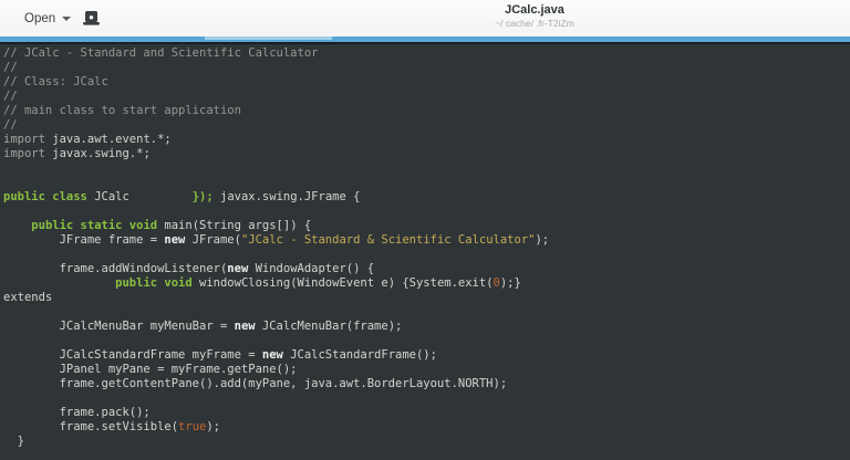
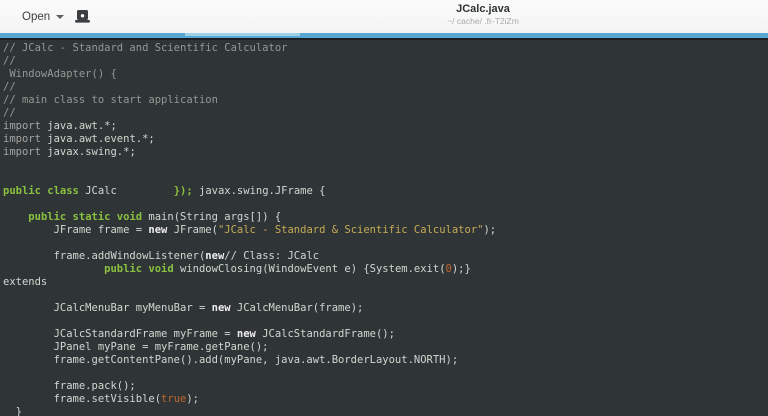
  Open
  JCalc.java
  ~/ cache/ .fr-T2iZm
  // JCalc - Standard and Scientific Calculator
  //
- // Class: JCalc
+ WindowAdapter() {
  //
  // main class to start application
  //
+ import java.awt.*;
  import java.awt.event.*;
  import javax.swing.*;
  public class JCalc }); javax.swing.JFrame {
  public static void main(String args[]) {
  JFrame frame = new JFrame("JCalc - Standard & Scientific Calculator");
- frame.addWindowListener(new WindowAdapter() {
+ frame.addWindowListener(new// Class: JCalc
  public void windowClosing(WindowEvent e) {System.exit(0);}
  extends
  JCalcMenuBar myMenuBar = new JCalcMenuBar(frame);
  JCalcStandardFrame myFrame = new JCalcStandardFrame();
  JPanel myPane = myFrame.getPane();
  frame.getContentPane().add(myPane, java.awt.BorderLayout.NORTH);
  frame.pack();
  frame.setVisible(true);
  }
